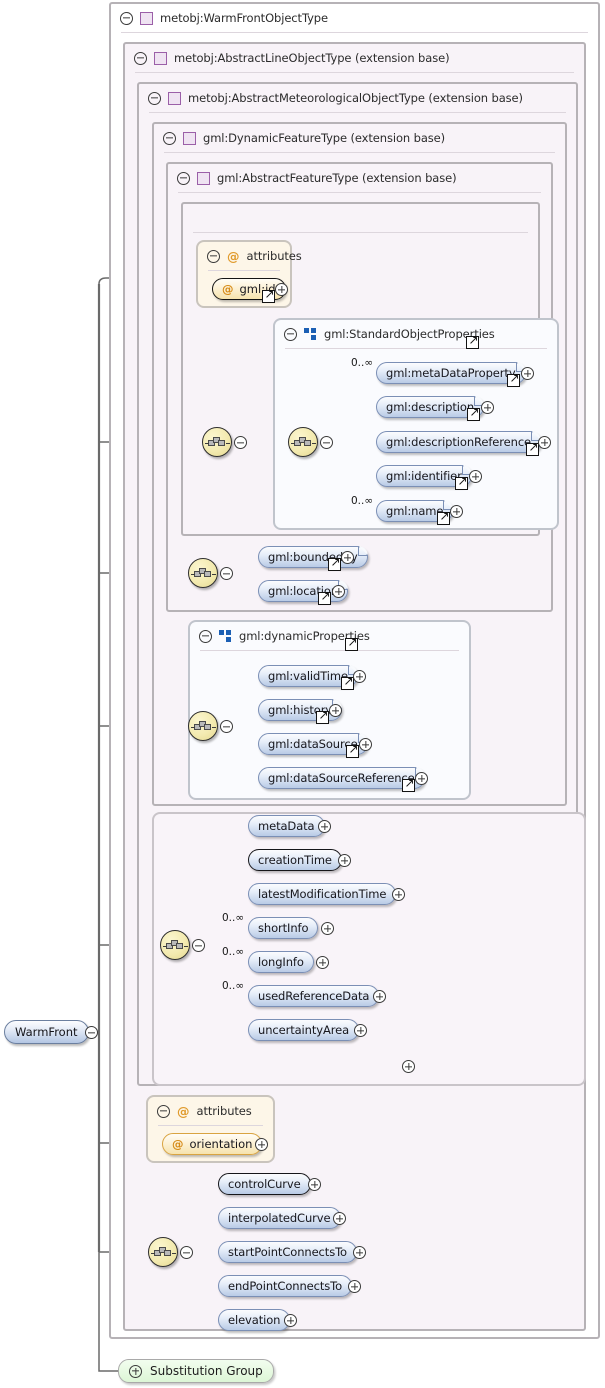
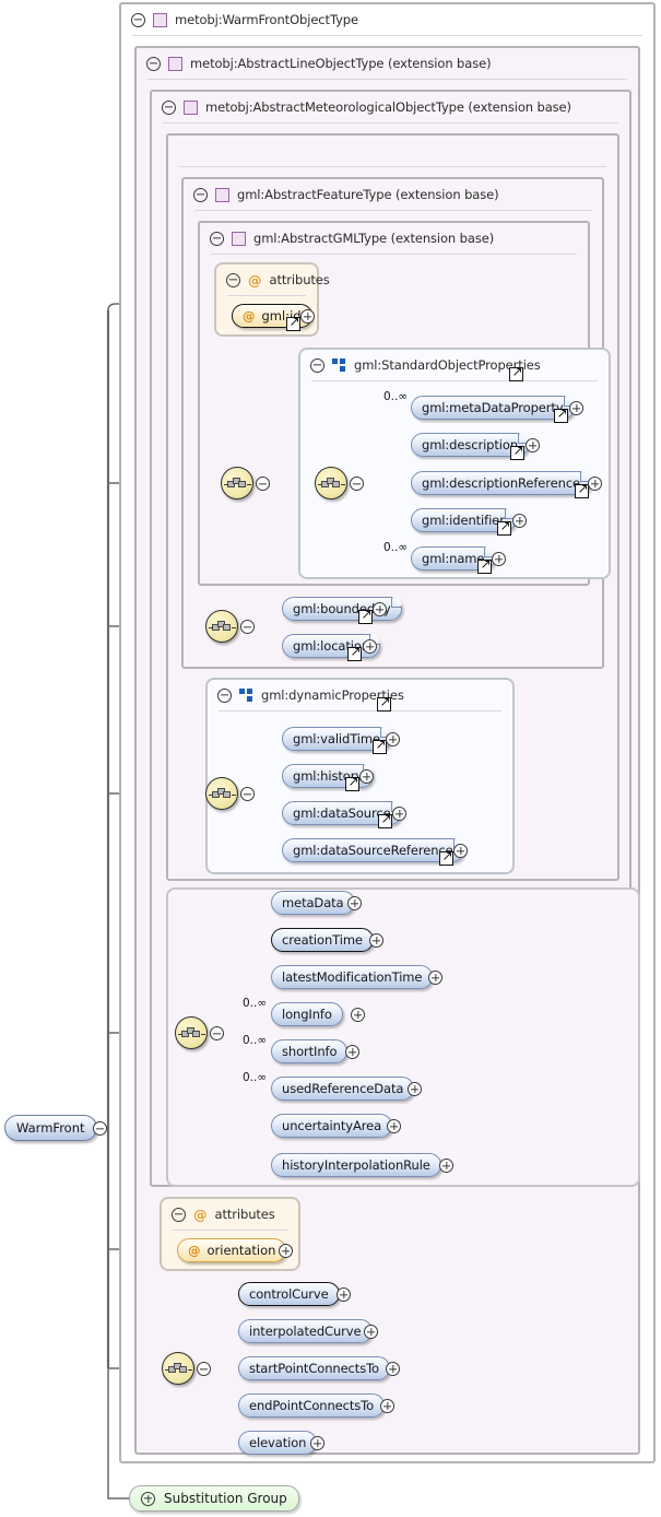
  metobj:WarmFrontObjectType
  metobj:AbstractLineObjectType (extension base)
  metobj:AbstractMeteorologicalObjectType (extension base)
- gml:DynamicFeatureType (extension base)
  gml:AbstractFeatureType (extension base)
+ gml:AbstractGMLType (extension base)
  @
  attributes
  @
  gml:StandardObjectPropies
  0..∞
  gml:metaDataPropert
  gml:descriptio
  gml:descriptionReferenc
  gml:identifie
  0..∞
  gml:nam
  gml:boundy
  gml:dynamicPropees
  gml:validTim
  gml:hist
  gml:dataSour
  gml:dataSourceReferen
  metaData
  creationTime
  latestModificationTime
  0..∞
- shortInfo
+ longInfo
  0..∞
- longInfo
+ shortInfo
  0..∞
  usedReferenceData
  uncertaintyArea
+ historyInterpolationRule
  @
  attributes
  @
  orientation
  controlCurve
  interpolatedCurve
  startPointConnectsTo
  endPointConnectsTo
  elevation
  WarmFront
  Substitution Group
